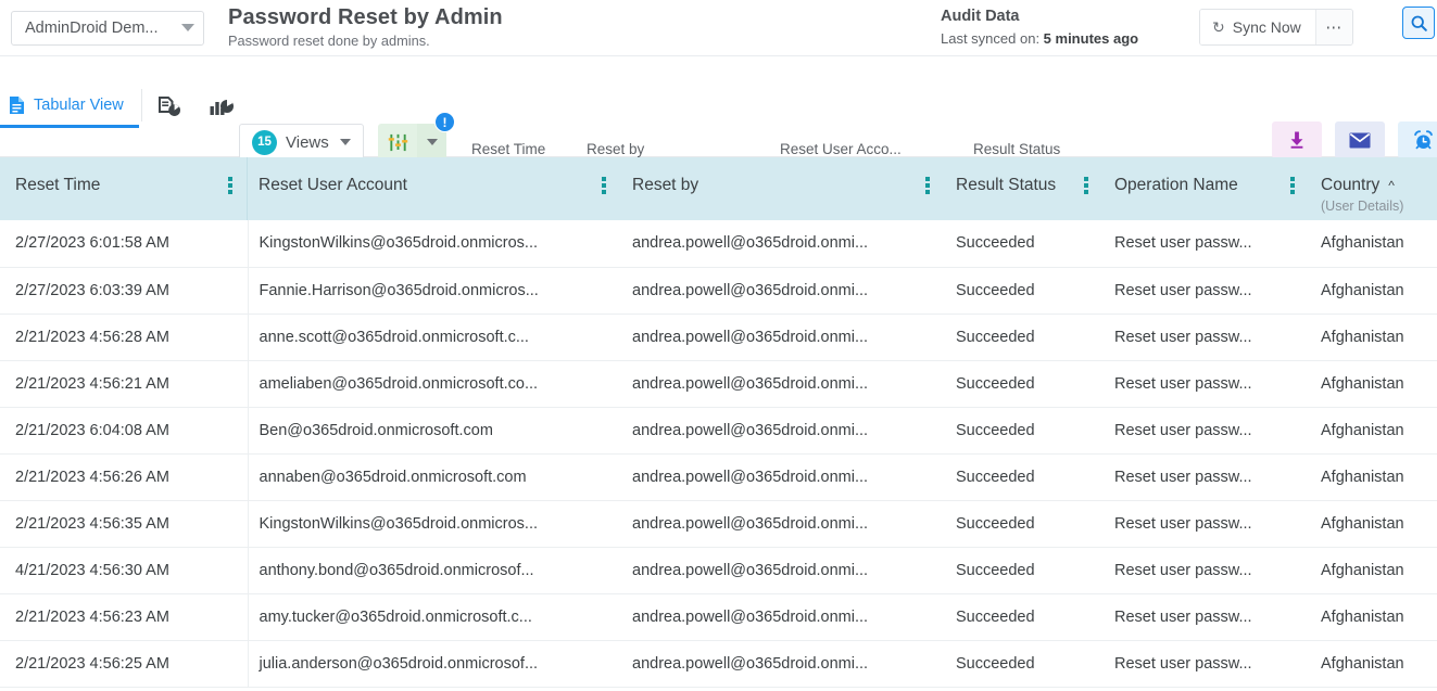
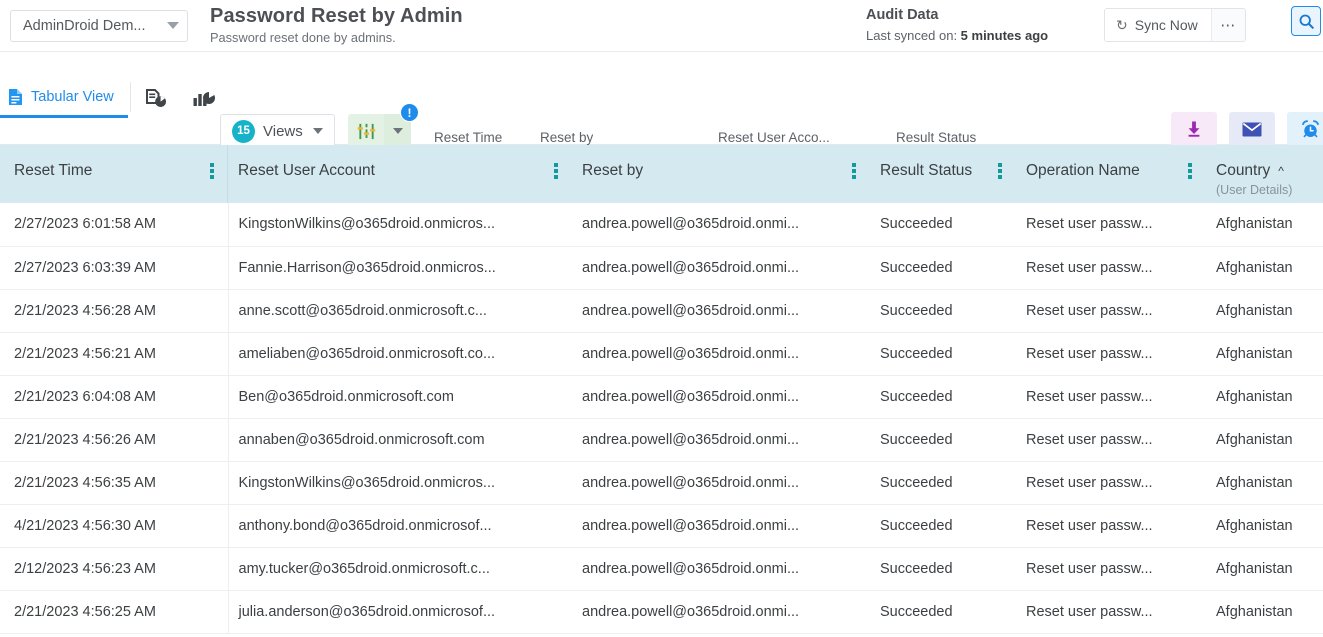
  AdminDroid Dem...
  Password Reset by Admin
  Password reset done by admins.
  Audit Data
  Last synced on: 5 minutes ago
  ↻
  Sync Now
  ⋯
  Tabular View
  15
  Views
  !
  Reset Time
  Reset by
  Reset User Acco...
  Result Status
  Reset Time	Reset User Account	Reset by	Result Status	Operation Name	Country ^ (User Details)
  2/27/2023 6:01:58 AM	KingstonWilkins@o365droid.onmicros...	andrea.powell@o365droid.onmi...	Succeeded	Reset user passw...	Afghanistan
  2/27/2023 6:03:39 AM	Fannie.Harrison@o365droid.onmicros...	andrea.powell@o365droid.onmi...	Succeeded	Reset user passw...	Afghanistan
  2/21/2023 4:56:28 AM	anne.scott@o365droid.onmicrosoft.c...	andrea.powell@o365droid.onmi...	Succeeded	Reset user passw...	Afghanistan
  2/21/2023 4:56:21 AM	ameliaben@o365droid.onmicrosoft.co...	andrea.powell@o365droid.onmi...	Succeeded	Reset user passw...	Afghanistan
  2/21/2023 6:04:08 AM	Ben@o365droid.onmicrosoft.com	andrea.powell@o365droid.onmi...	Succeeded	Reset user passw...	Afghanistan
  2/21/2023 4:56:26 AM	annaben@o365droid.onmicrosoft.com	andrea.powell@o365droid.onmi...	Succeeded	Reset user passw...	Afghanistan
  2/21/2023 4:56:35 AM	KingstonWilkins@o365droid.onmicros...	andrea.powell@o365droid.onmi...	Succeeded	Reset user passw...	Afghanistan
  4/21/2023 4:56:30 AM	anthony.bond@o365droid.onmicrosof...	andrea.powell@o365droid.onmi...	Succeeded	Reset user passw...	Afghanistan
- 2/21/2023 4:56:23 AM	amy.tucker@o365droid.onmicrosoft.c...	andrea.powell@o365droid.onmi...	Succeeded	Reset user passw...	Afghanistan
+ 2/12/2023 4:56:23 AM	amy.tucker@o365droid.onmicrosoft.c...	andrea.powell@o365droid.onmi...	Succeeded	Reset user passw...	Afghanistan
  2/21/2023 4:56:25 AM	julia.anderson@o365droid.onmicrosof...	andrea.powell@o365droid.onmi...	Succeeded	Reset user passw...	Afghanistan
